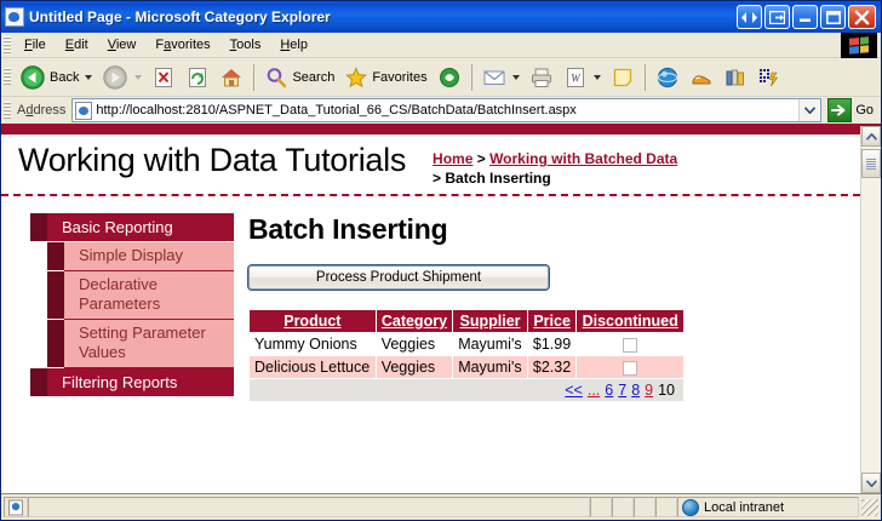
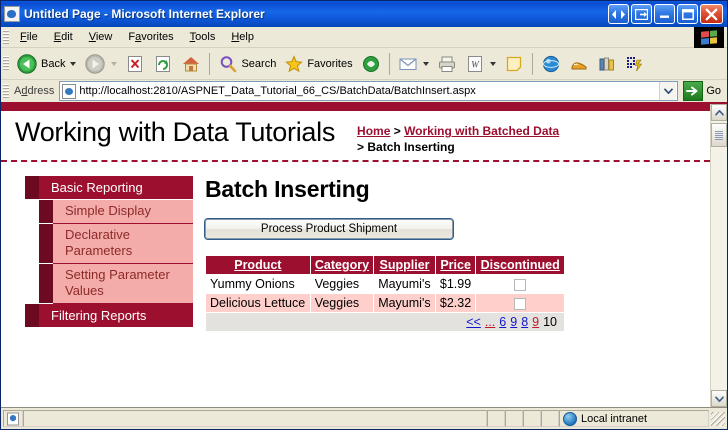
- Untitled Page - Microsoft Category Explorer
+ Untitled Page - Microsoft Internet Explorer
  File
  Edit
  View
  Favorites
  Tools
  Help
  Back
  Search
  Favorites
  W
  Address
  http://localhost:2810/ASPNET_Data_Tutorial_66_CS/BatchData/BatchInsert.aspx
  Go
  Working with Data Tutorials
  Home > Working with Batched Data
  > Batch Inserting
  Basic Reporting
  Simple Display
  Declarative Parameters
  Setting Parameter Values
  Filtering Reports
  Batch Inserting
  Process Product Shipment
  Product	Category	Supplier	Price	Discontinued
  Yummy Onions	Veggies	Mayumi's	$1.99
  Delicious Lettuce	Veggies	Mayumi's	$2.32
- << ... 6 7 8 9 10
+ << ... 6 9 8 9 10
  Local intranet
